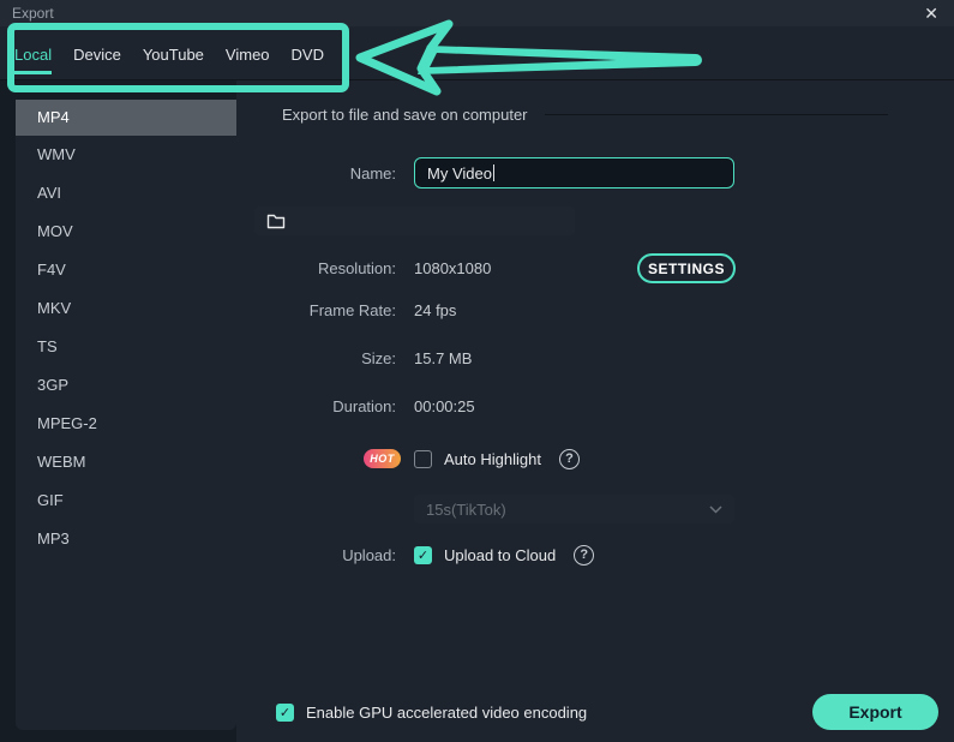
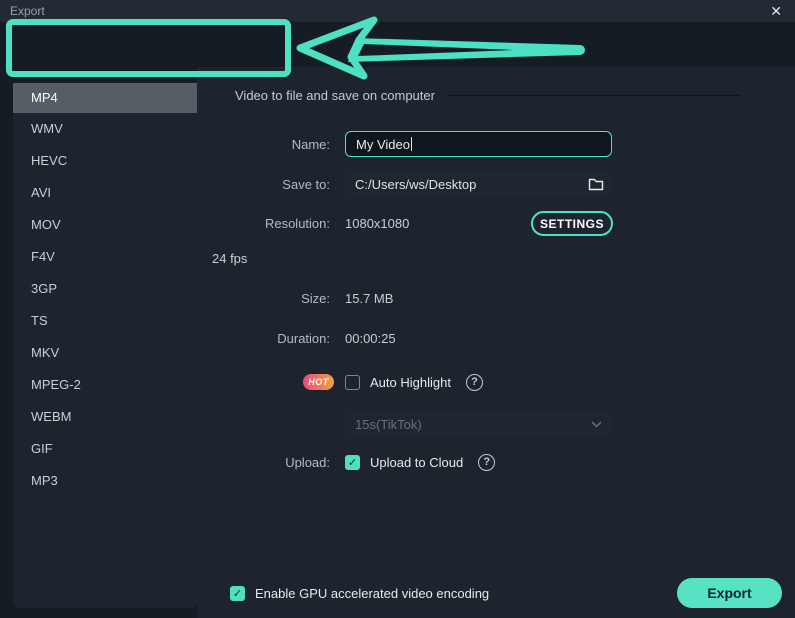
  Export
  ✕
- Local
- Device
- YouTube
- Vimeo
- DVD
  MP4
  WMV
+ HEVC
  AVI
  MOV
  F4V
- MKV
+ 3GP
  TS
- 3GP
+ MKV
  MPEG-2
  WEBM
  GIF
  MP3
- Export to file and save on computer
+ Video to file and save on computer
  Name:
  My Video
+ Save to:
+ C:/Users/ws/Desktop
  Resolution:
  1080x1080
  SETTINGS
- Frame Rate:
  24 fps
  Size:
  15.7 MB
  Duration:
  00:00:25
  HOT
  Auto Highlight
  ?
  15s(TikTok)
  Upload:
  ✓
  Upload to Cloud
  ?
  ✓
  Enable GPU accelerated video encoding
  Export
